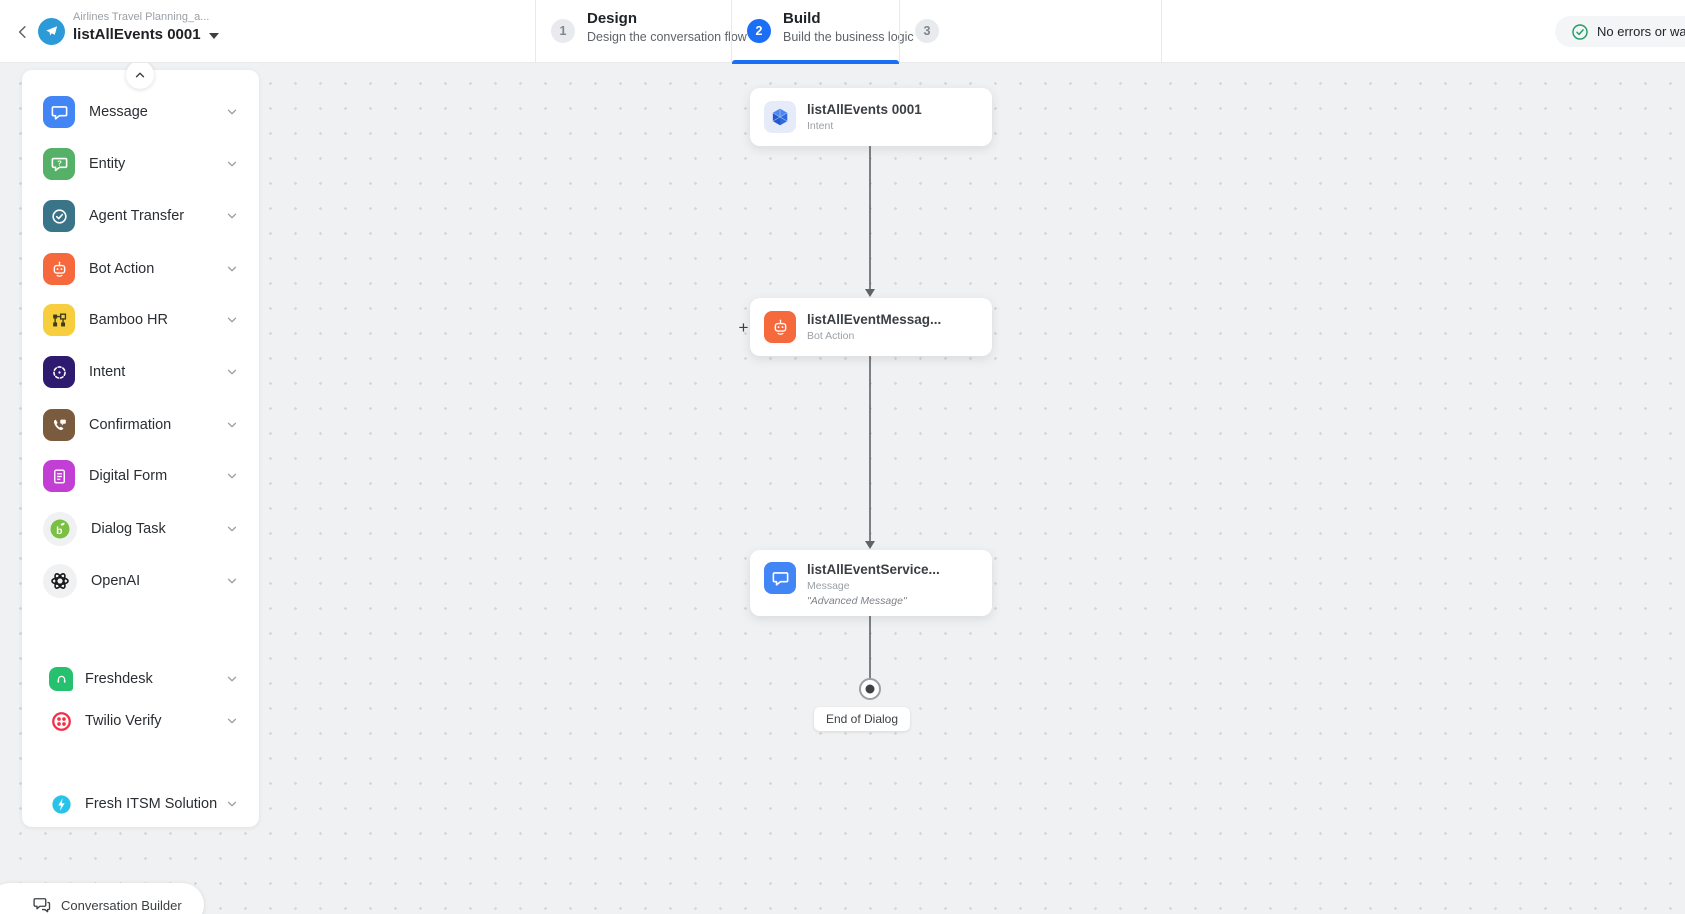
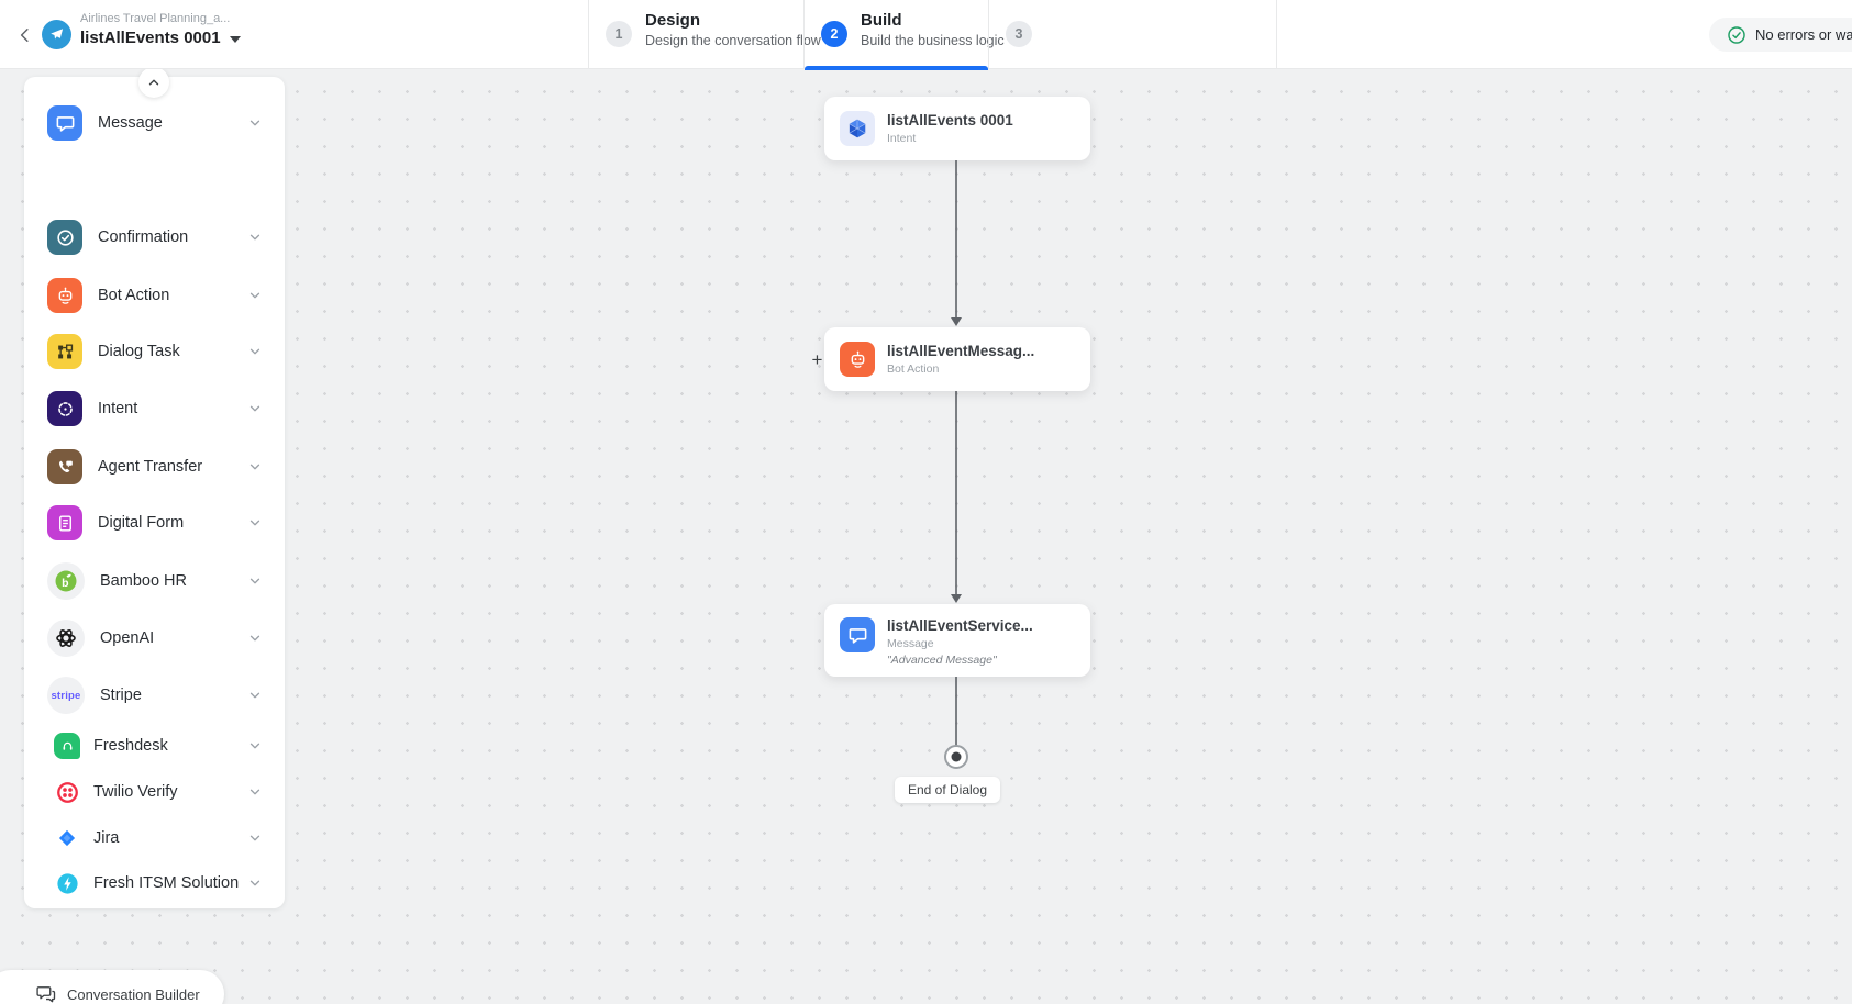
  Airlines Travel Planning_a...
  listAllEvents 0001
  1
  Design
  Design the conversation fl
  2
  Build
  Build the business lo
  3
  Message
- ?
- Entity
- Agent Transfer
+ Confirmation
  Bot Action
- Bamboo HR
+ Dialog Task
  Intent
- Confirmation
+ Agent Transfer
  Digital Form
  b
- Dialog Task
+ Bamboo HR
  OpenAI
+ stripe
+ Stripe
  Freshdesk
  Twilio Verify
+ Jira
  Fresh ITSM Solution
  listAllEvents 0001
  Intent
  +
  listAllEventMessag...
  Bot Action
  listAllEventService...
  Message
  "Advanced Message"
  End of Dialog
  Conversation Builder
